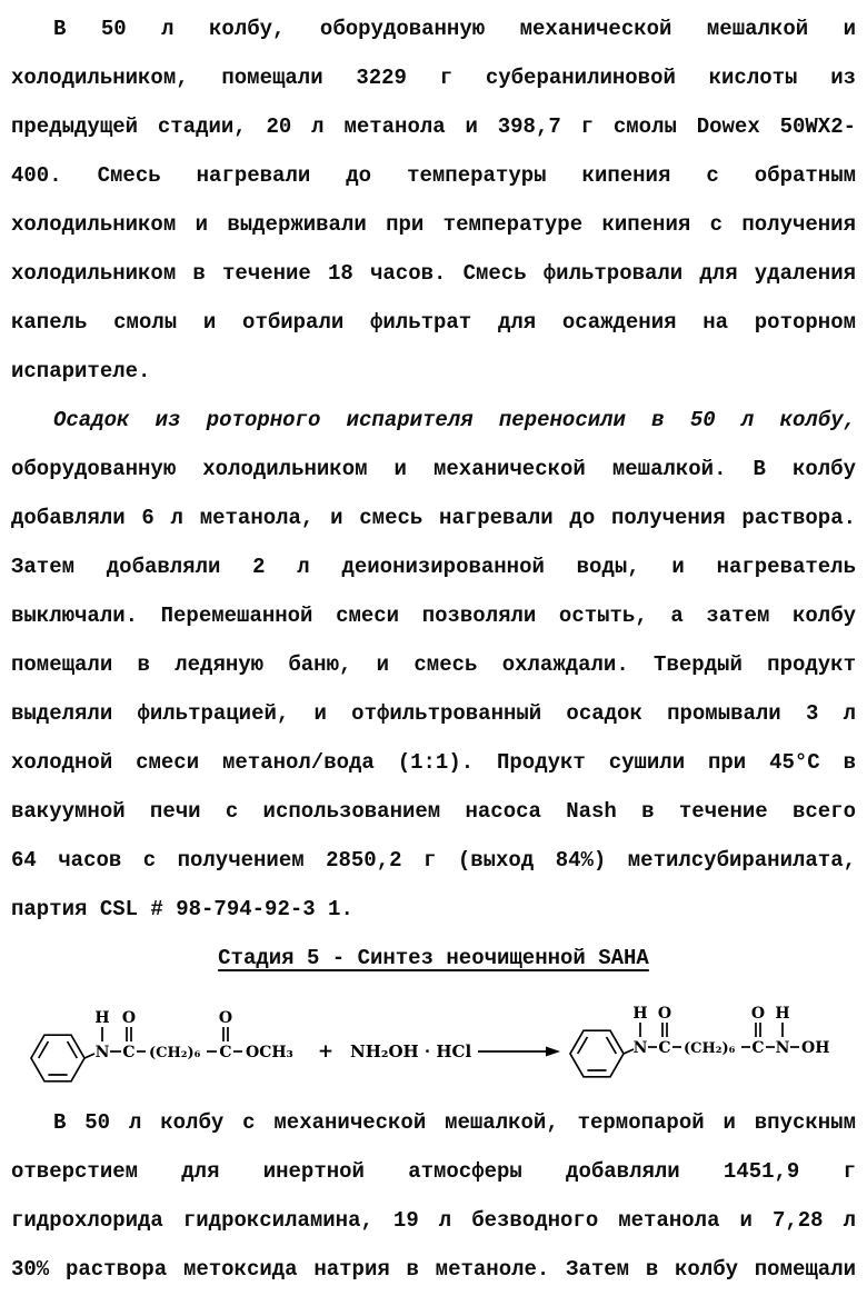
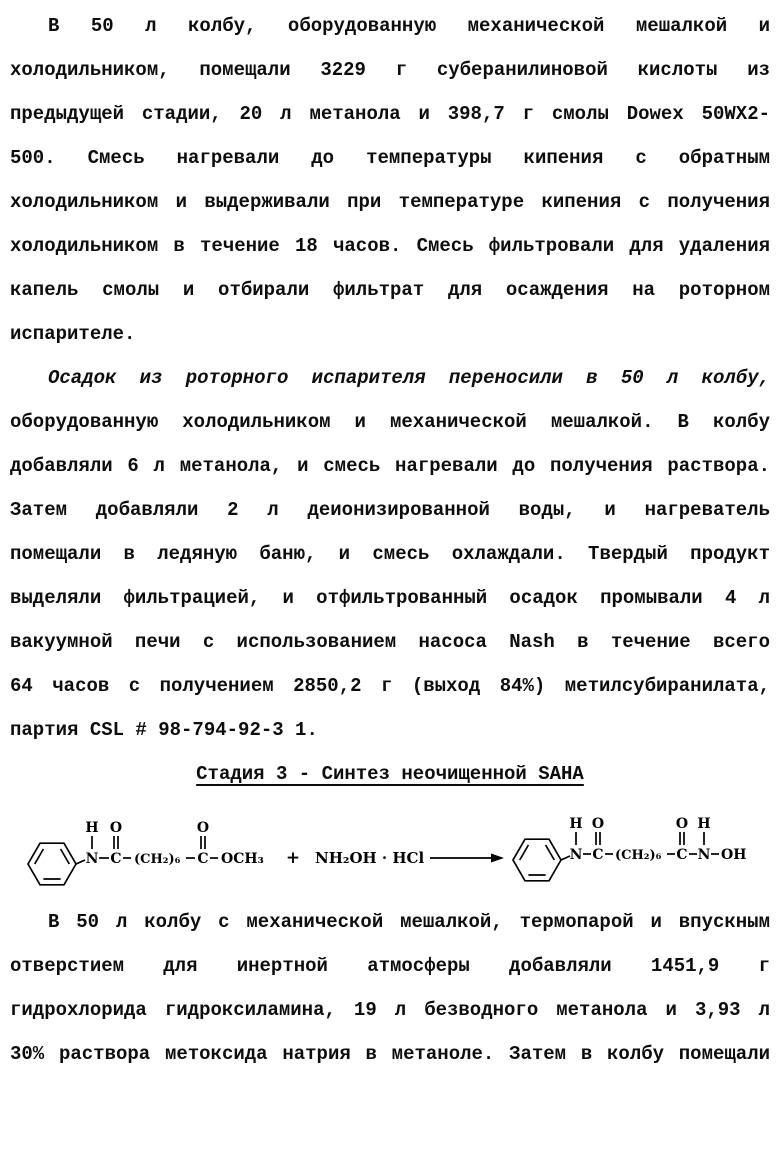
  В 50 л колбу, оборудованную механической мешалкой и
  холодильником, помещали 3229 г суберанилиновой кислоты из
  предыдущей стадии, 20 л метанола и 398,7 г смолы Dowex 50WX2-
- 400. Смесь нагревали до температуры кипения с обратным
+ 500. Смесь нагревали до температуры кипения с обратным
  холодильником и выдерживали при температуре кипения с получения
  холодильником в течение 18 часов. Смесь фильтровали для удаления
  капель смолы и отбирали фильтрат для осаждения на роторном
  испарителе.
  Осадок из роторного испарителя переносили в 50 л колбу,
  оборудованную холодильником и механической мешалкой. В колбу
  добавляли 6 л метанола, и смесь нагревали до получения раствора.
  Затем добавляли 2 л деионизированной воды, и нагреватель
- выключали. Перемешанной смеси позволяли остыть, а затем колбу
  помещали в ледяную баню, и смесь охлаждали. Твердый продукт
- выделяли фильтрацией, и отфильтрованный осадок промывали 3 л
+ выделяли фильтрацией, и отфильтрованный осадок промывали 4 л
- холодной смеси метанол/вода (1:1). Продукт сушили при 45°C в
  вакуумной печи с использованием насоса Nash в течение всего
  64 часов с получением 2850,2 г (выход 84%) метилсубиранилата,
  партия CSL # 98-794-92-3 1.
- Стадия 5 - Синтез неочищенной SAHA
+ Стадия 3 - Синтез неочищенной SAHA
  H
  N
  C
  O
  (CH₂)₆
  C
  O
  OCH₃
  +
  NH₂OH · HCl
  H
  N
  C
  O
  (CH₂)₆
  C
  O
  H
  N
  OH
  В 50 л колбу с механической мешалкой, термопарой и впускным
  отверстием для инертной атмосферы добавляли 1451,9 г
- гидрохлорида гидроксиламина, 19 л безводного метанола и 7,28 л
+ гидрохлорида гидроксиламина, 19 л безводного метанола и 3,93 л
  30% раствора метоксида натрия в метаноле. Затем в колбу помещали
